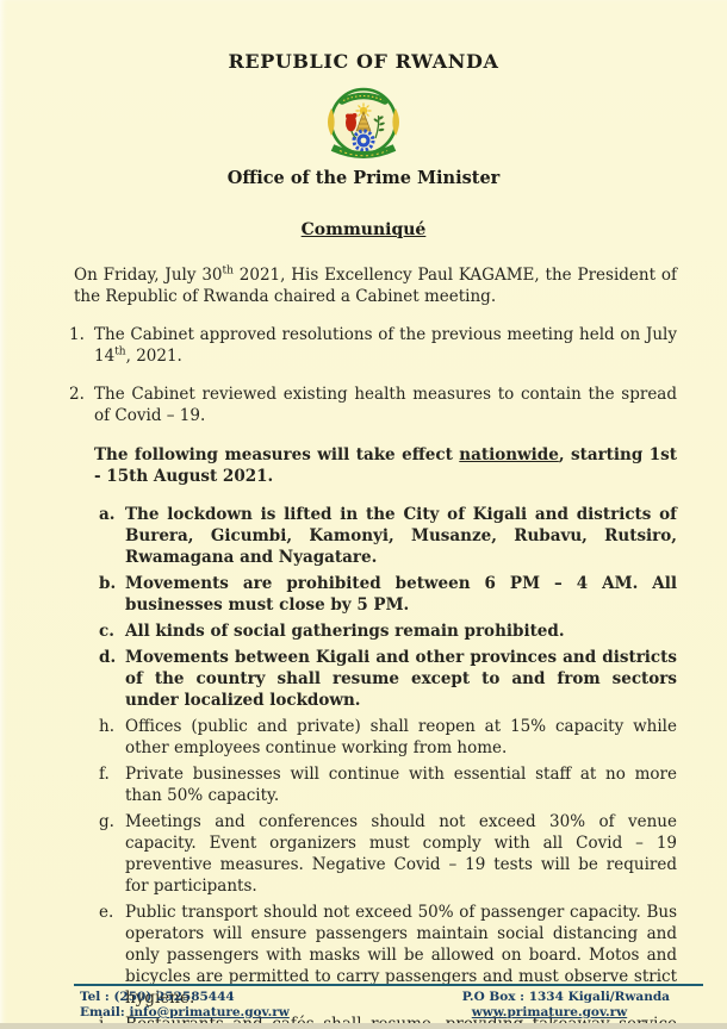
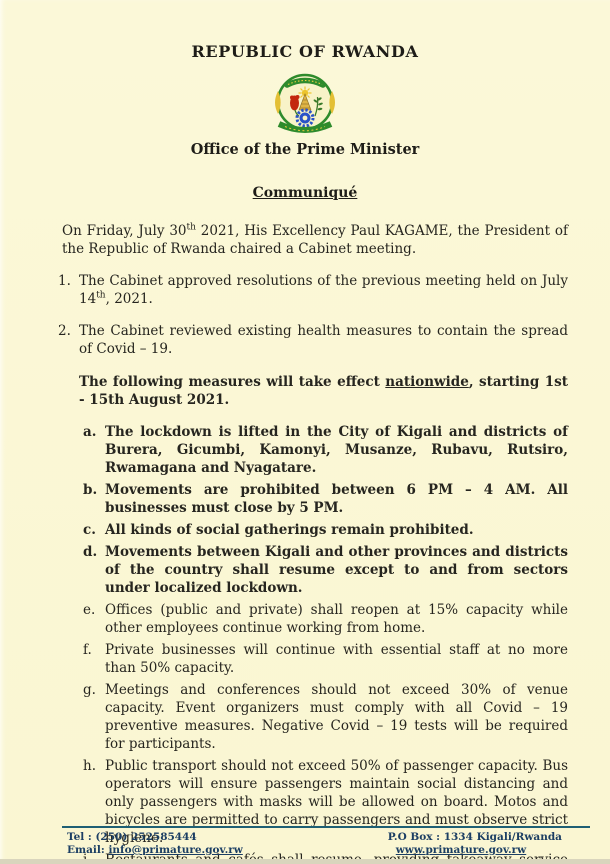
  REPUBLIC OF RWANDA
  Office of the Prime Minister
  Communiqué
  On Friday, July 30th 2021, His Excellency Paul KAGAME, the President of the Republic of Rwanda chaired a Cabinet meeting.
  1.
  The Cabinet approved resolutions of the previous meeting held on July 14th, 2021.
  2.
  The Cabinet reviewed existing health measures to contain the spread of Covid – 19.
  The following measures will take effect nationwide, starting 1st - 15th August 2021.
  a.
  The lockdown is lifted in the City of Kigali and districts of Burera, Gicumbi, Kamonyi, Musanze, Rubavu, Rutsiro, Rwamagana and Nyagatare.
  b.
  Movements are prohibited between 6 PM – 4 AM. All businesses must close by 5 PM.
  c.
  All kinds of social gatherings remain prohibited.
  d.
  Movements between Kigali and other provinces and districts of the country shall resume except to and from sectors under localized lockdown.
- h.
+ e.
  Offices (public and private) shall reopen at 15% capacity while other employees continue working from home.
  f.
  Private businesses will continue with essential staff at no more than 50% capacity.
  g.
  Meetings and conferences should not exceed 30% of venue capacity. Event organizers must comply with all Covid – 19 preventive measures. Negative Covid – 19 tests will be required for participants.
- e.
+ h.
  Public transport should not exceed 50% of passenger capacity. Bus operators will ensure passengers maintain social distancing and only passengers with masks will be allowed on board. Motos and bicycles are permitted to carry passengers and must observe strict hygiene.
  Tel : (250) 252585444
  Email: info@primature.gov.rw
  P.O Box : 1334 Kigali/Rwanda
  www.primature.gov.rw
